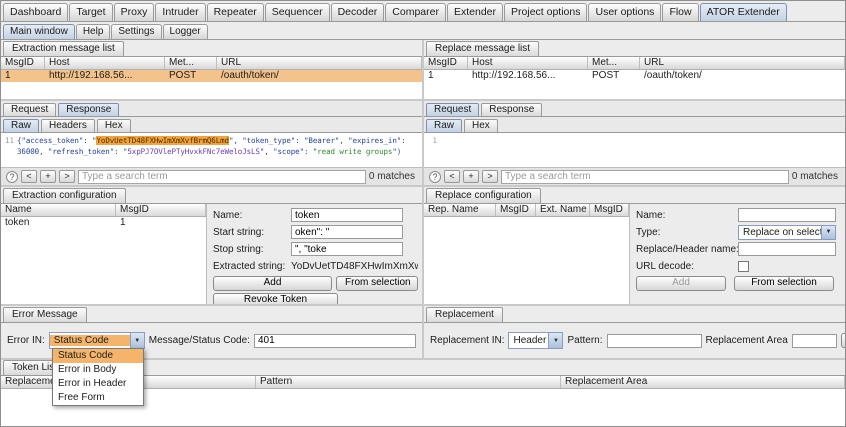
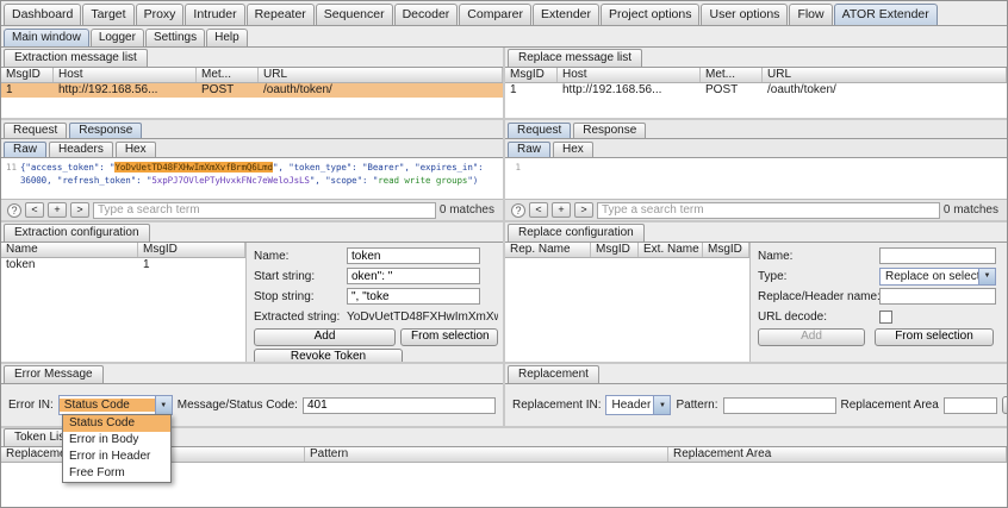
  Dashboard
  Target
  Proxy
  Intruder
  Repeater
  Sequencer
  Decoder
  Comparer
  Extender
  Project options
  User options
  Flow
  ATOR Extender
  Main window
- Help
+ Logger
  Settings
- Logger
+ Help
  Extraction message list
  MsgID
  Host
  Met...
  URL
  1
  http://192.168.56...
  POST
  /oauth/token/
  Replace message list
  MsgID
  Host
  Met...
  URL
  1
  http://192.168.56...
  POST
  /oauth/token/
  Request
  Response
  Raw
  Headers
  Hex
  11
  {"access_token": "YoDvUetTD48FXHwImXmXvfBrmQ6Lmd", "token_type": "Bearer", "expires_in":
  36000, "refresh_token": "5xpPJ7OVlePTyHvxkFNc7eWeloJsLS", "scope": "read write groups")
  ?
  <
  +
  >
  Type a search term
  0 matches
  Request
  Response
  Raw
  Hex
  1
  ?
  <
  +
  >
  Type a search term
  0 matches
  Extraction configuration
  Name
  MsgID
  token
  1
  Name:
  token
  Start string:
  oken": "
  Stop string:
  ", "toke
  Extracted string:
  YoDvUetTD48FXHwImXmX
  Add
  From selection
  Revoke Token
  Replace configuration
  Rep. Name
  MsgID
  Ext. Name
  MsgID
  Name:
  Type:
  Replace on selec
  Replace/Header name
  URL decode:
  Add
  From selection
  Error Message
  Error IN:
  Status Code
  Message/Status Code:
  401
  Replacement
  Replacement IN:
  Header
  Pattern:
  Replacement Area
  Token Li
  Replacem
  Pattern
  Replacement Area
  Status Code
  Error in Body
  Error in Header
  Free Form
